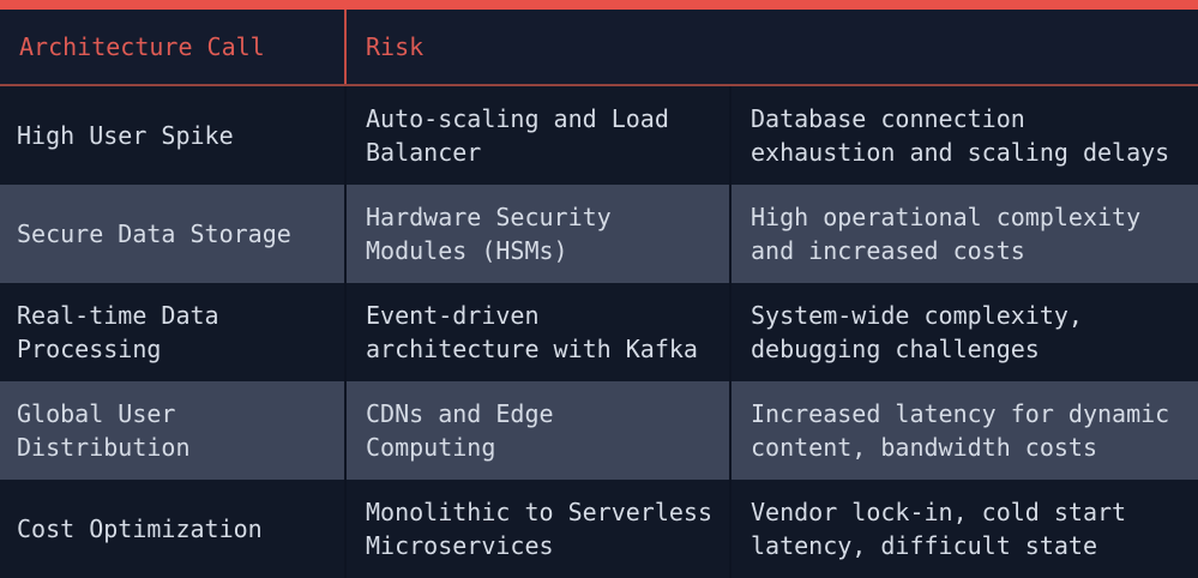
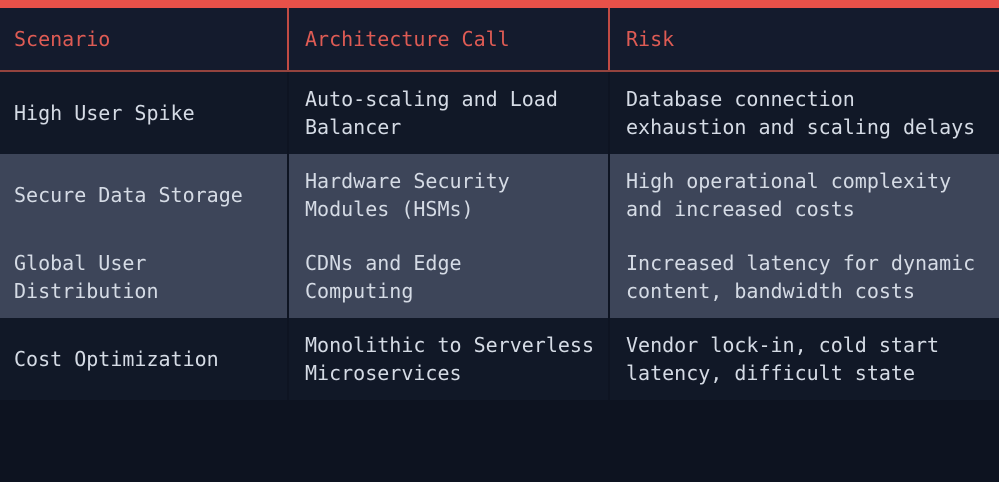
+ Scenario
  Architecture Call
  Risk
  High User Spike
  Auto-scaling and Load
  Balancer
  Database connection
  exhaustion and scaling delays
  Secure Data Storage
  Hardware Security
  Modules (HSMs)
  High operational complexity
  and increased costs
- Real-time Data
- Processing
- Event-driven
- architecture with Kafka
- System-wide complexity,
- debugging challenges
  Global User
  Distribution
  CDNs and Edge
  Computing
  Increased latency for dynamic
  content, bandwidth costs
  Cost Optimization
  Monolithic to Serverless
  Microservices
  Vendor lock-in, cold start
  latency, difficult state
